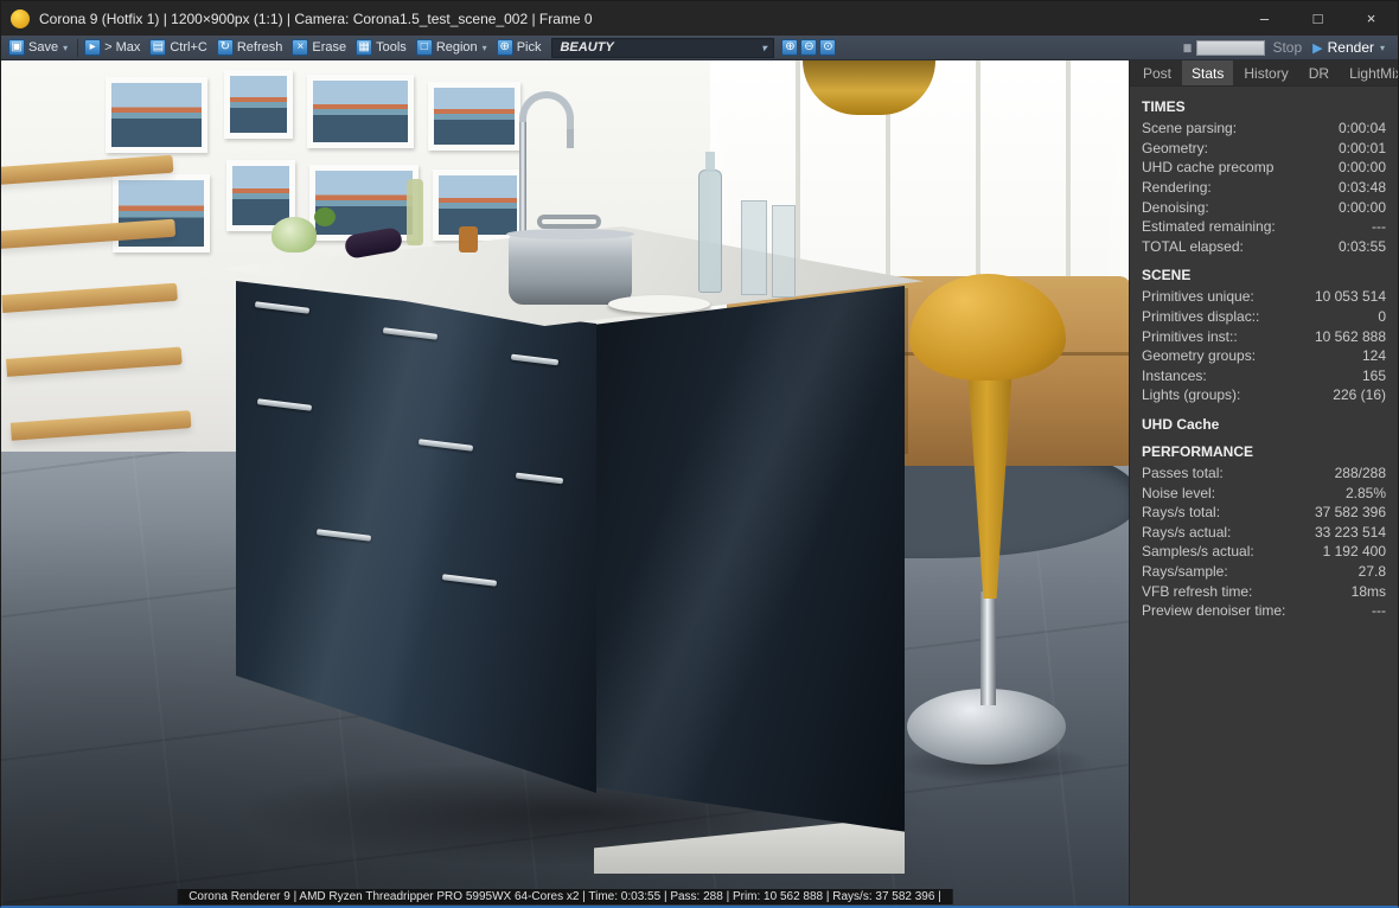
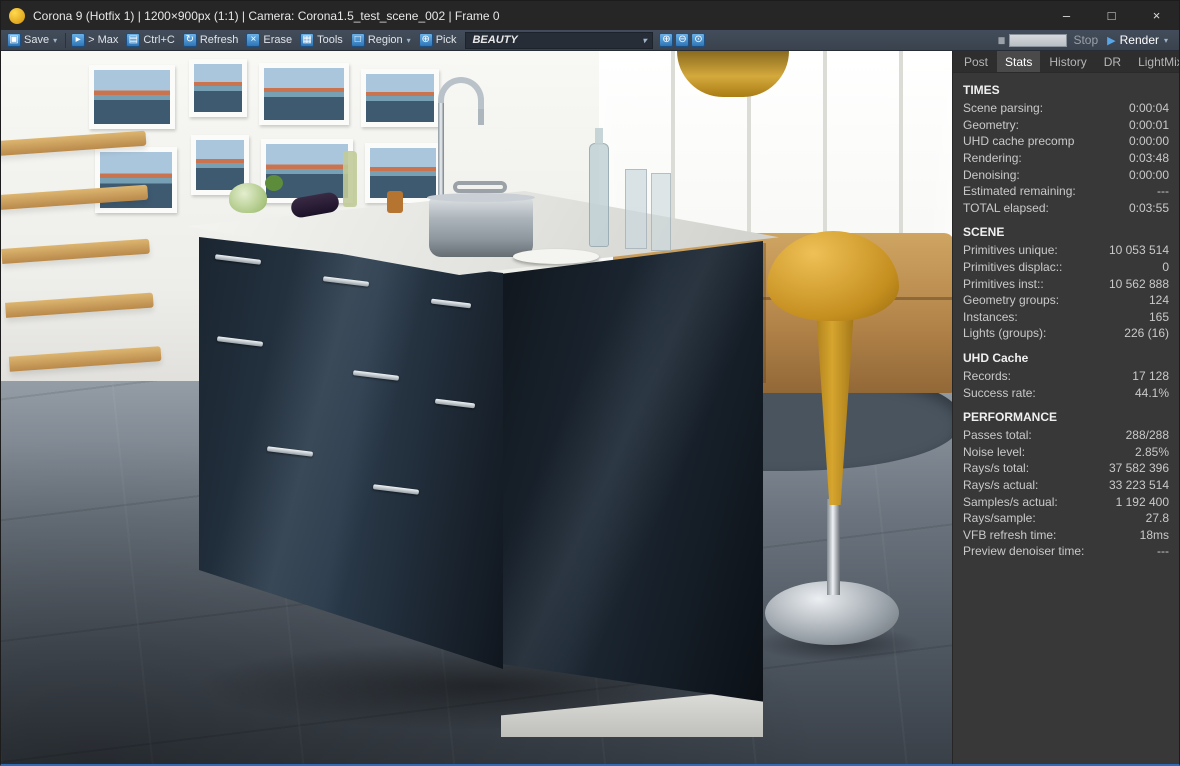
  Corona 9 (Hotfix 1) | 1200×900px (1:1) | Camera: Corona1.5_test_scene_002 | Frame 0
  –
  □
  ×
  ▣
  Save
  ▾
  ▸
  > Max
  ▤
  Ctrl+C
  ↻
  Refresh
  ×
  Erase
  ▦
  Tools
  □
  Region
  ▾
  ⊕
  Pick
  BEAUTY
  ▾
  ⊕
  ⊖
  ⊙
  ▮▮
  Stop
  ▶
  Render
  ▾
- Corona Renderer 9 | AMD Ryzen Threadripper PRO 5995WX 64-Cores x2 | Time: 0:03:55 | Pass: 288 | Prim: 10 562 888 | Rays/s: 37 582 396 |
  Post
  Stats
  History
  DR
  LightMi
  TIMES
  Scene parsing:
  0:00:04
  Geometry:
  0:00:01
  UHD cache precomp
  0:00:00
  Rendering:
  0:03:48
  Denoising:
  0:00:00
  Estimated remaining:
  ---
  TOTAL elapsed:
  0:03:55
  SCENE
  Primitives unique:
  10 053 514
  Primitives displac::
  0
  Primitives inst::
  10 562 888
  Geometry groups:
  124
  Instances:
  165
  Lights (groups):
  226 (16)
  UHD Cache
+ Records:
+ 17 128
+ Success rate:
+ 44.1%
  PERFORMANCE
  Passes total:
  288/288
  Noise level:
  2.85%
  Rays/s total:
  37 582 396
  Rays/s actual:
  33 223 514
  Samples/s actual:
  1 192 400
  Rays/sample:
  27.8
  VFB refresh time:
  18ms
  Preview denoiser time:
  ---
